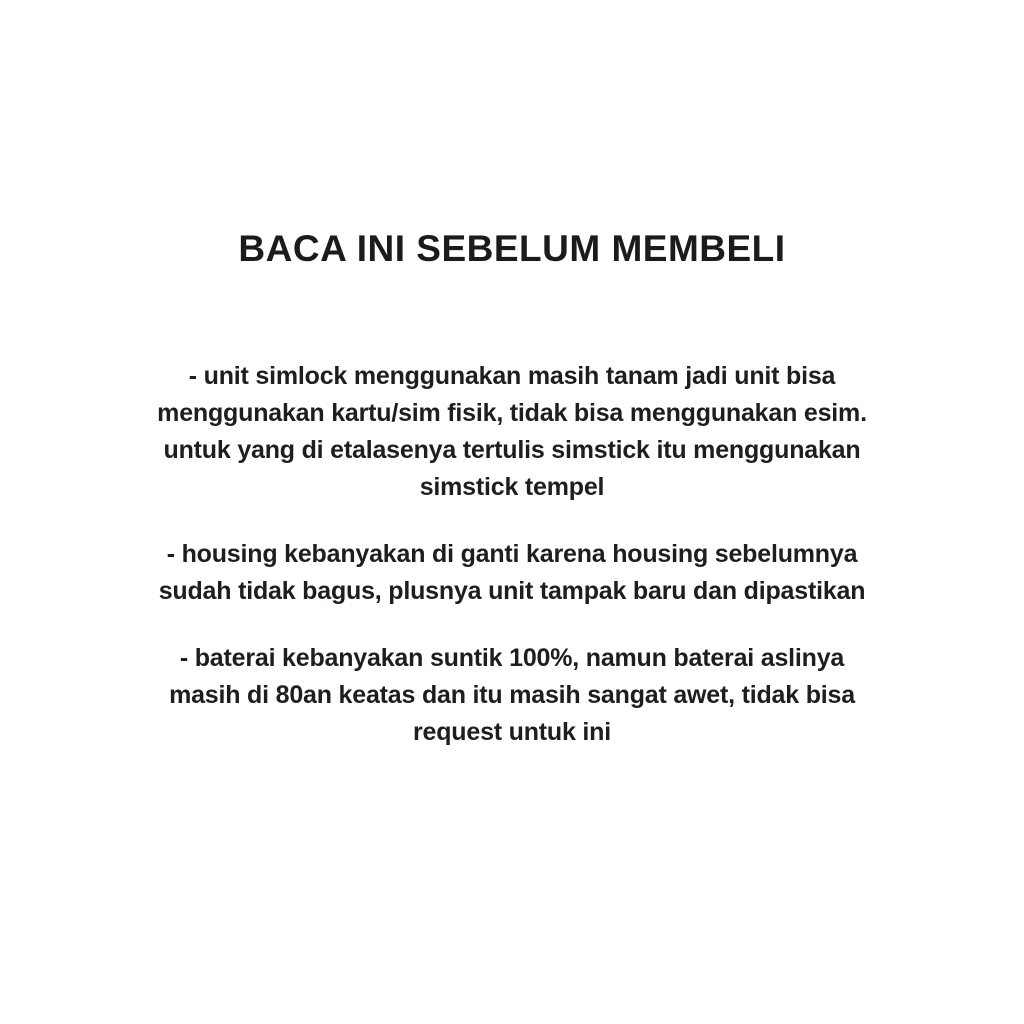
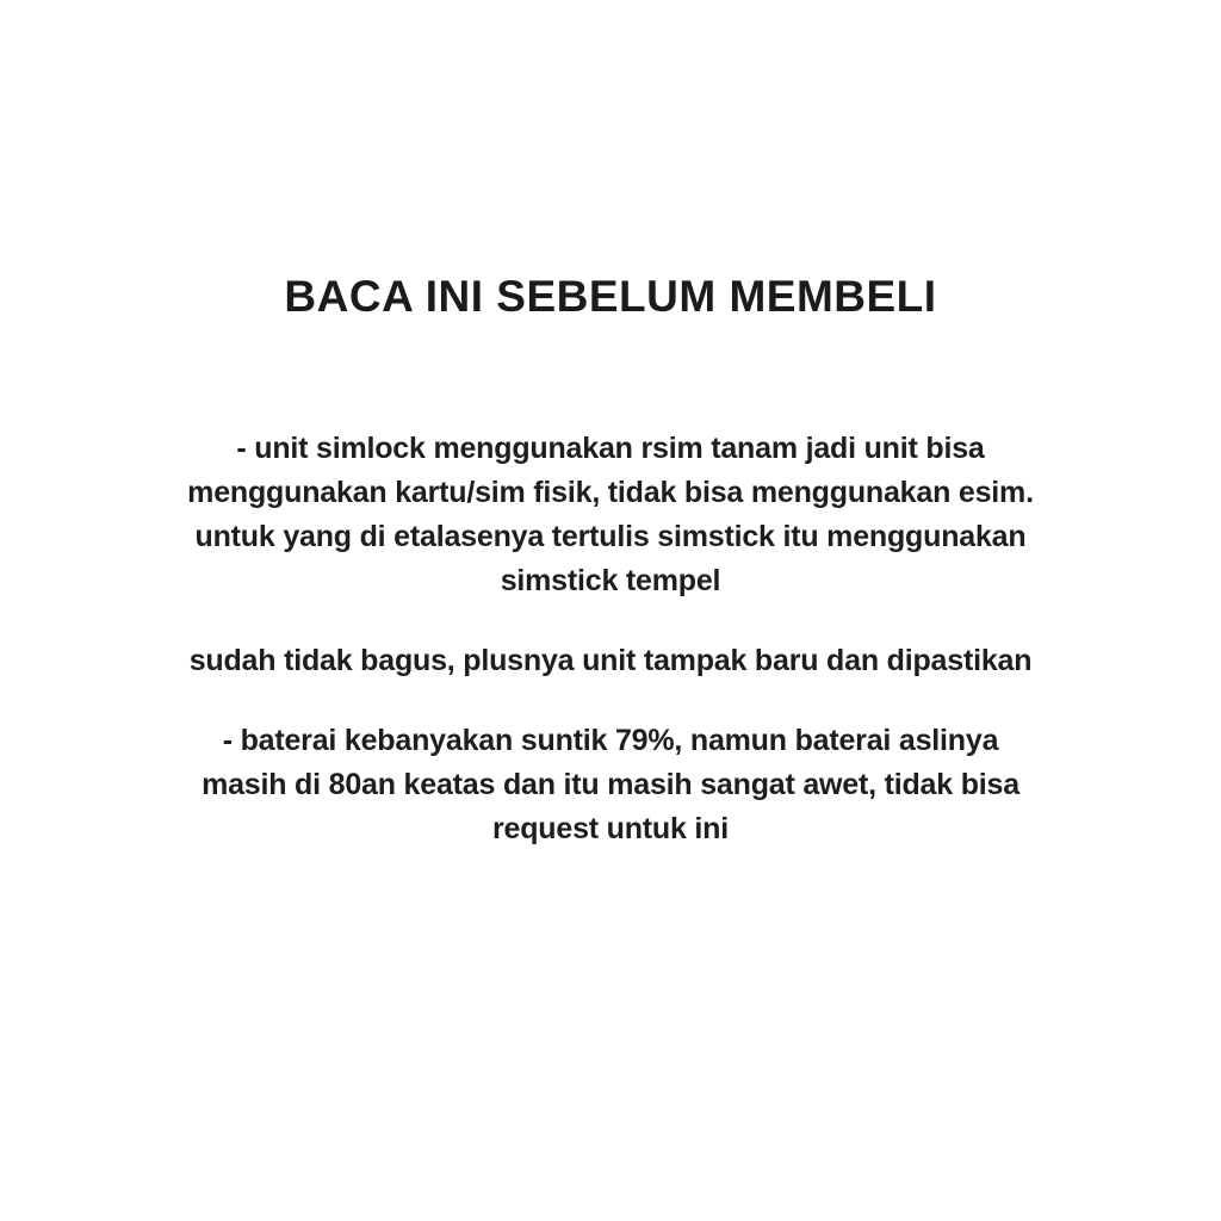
  BACA INI SEBELUM MEMBELI
- - unit simlock menggunakan masih tanam jadi unit bisa
+ - unit simlock menggunakan rsim tanam jadi unit bisa
  menggunakan kartu/sim fisik, tidak bisa menggunakan esim.
  untuk yang di etalasenya tertulis simstick itu menggunakan
  simstick tempel
- - housing kebanyakan di ganti karena housing sebelumnya
  sudah tidak bagus, plusnya unit tampak baru dan dipastikan
- - baterai kebanyakan suntik 100%, namun baterai aslinya
+ - baterai kebanyakan suntik 79%, namun baterai aslinya
  masih di 80an keatas dan itu masih sangat awet, tidak bisa
  request untuk ini
